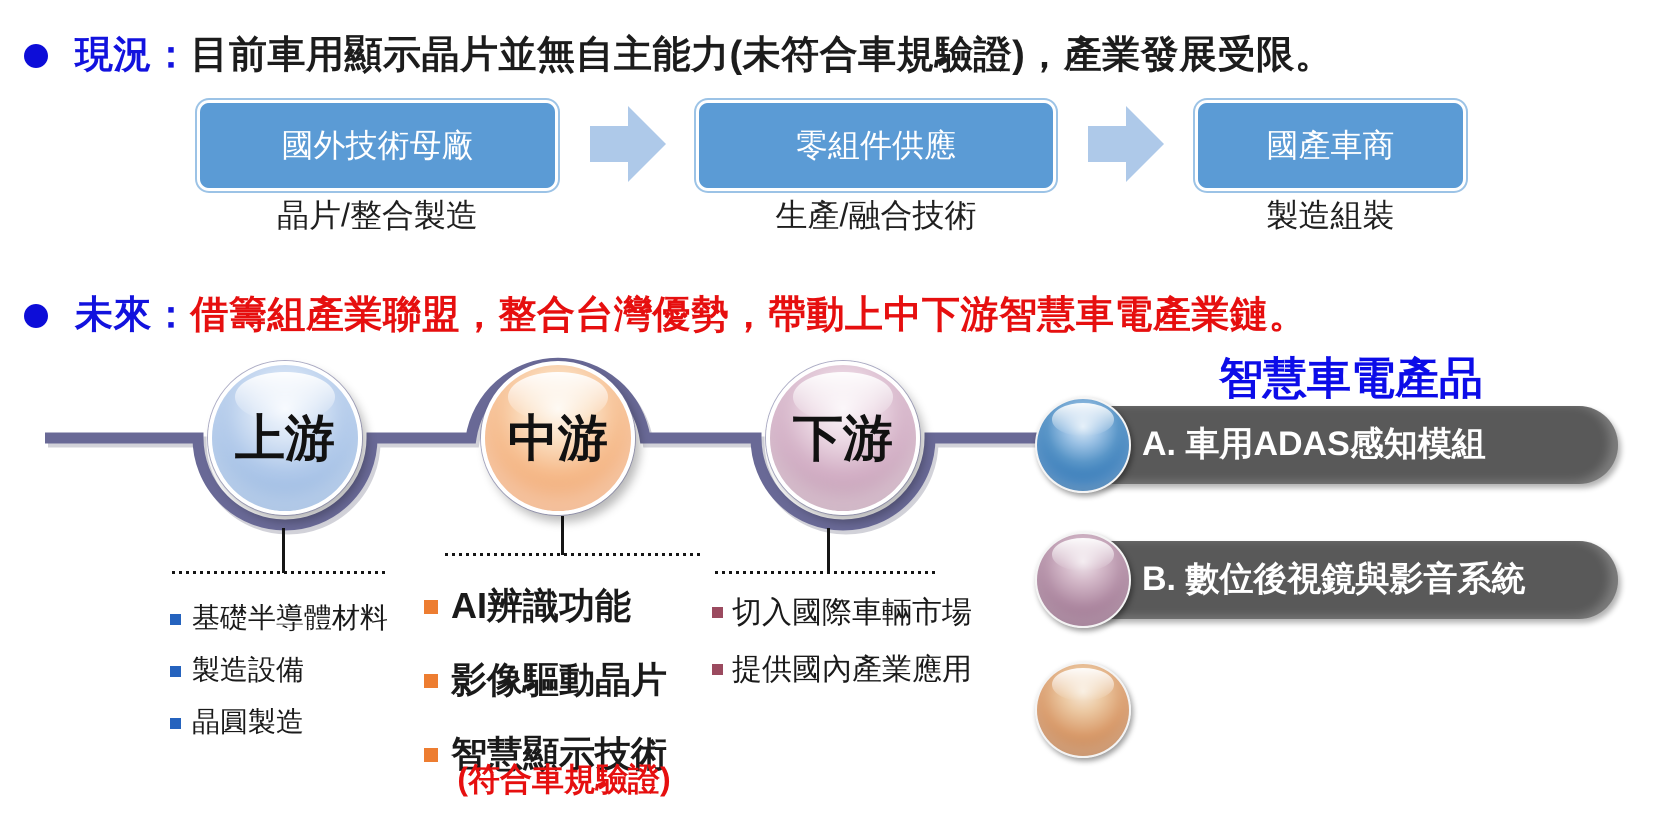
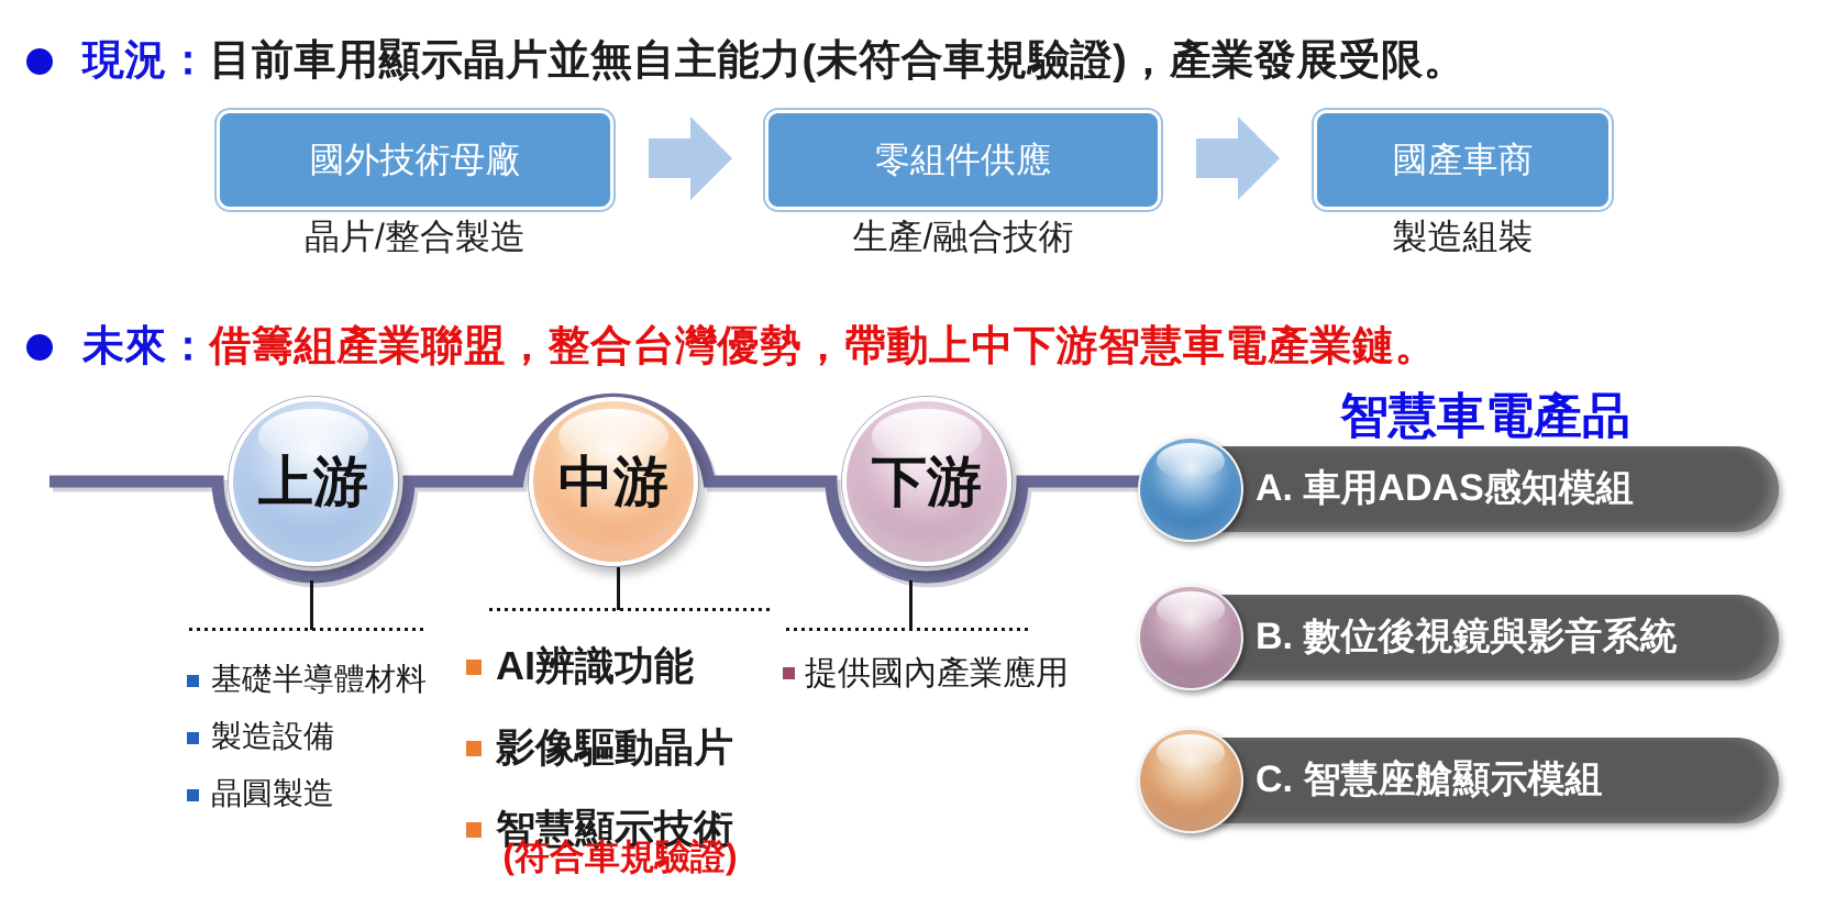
  現況：
  目前車用顯示晶片並無自主能力(未符合車規驗證)，產業發展受限。
  國外技術母廠
  零組件供應
  國產車商
  晶片/整合製造
  生產/融合技術
  製造組裝
  未來：
  借籌組產業聯盟，整合台灣優勢，帶動上中下游智慧車電產業鏈。
  上游
  中游
  下游
  基礎半導體材料
  製造設備
  晶圓製造
  AI辨識功能
  影像驅動晶片
  智慧顯示技術
  (符合車規驗證)
- 切入國際車輛市場
  提供國內產業應用
  智慧車電產品
  A. 車用ADAS感知模組
  B. 數位後視鏡與影音系統
+ C. 智慧座艙顯示模組
